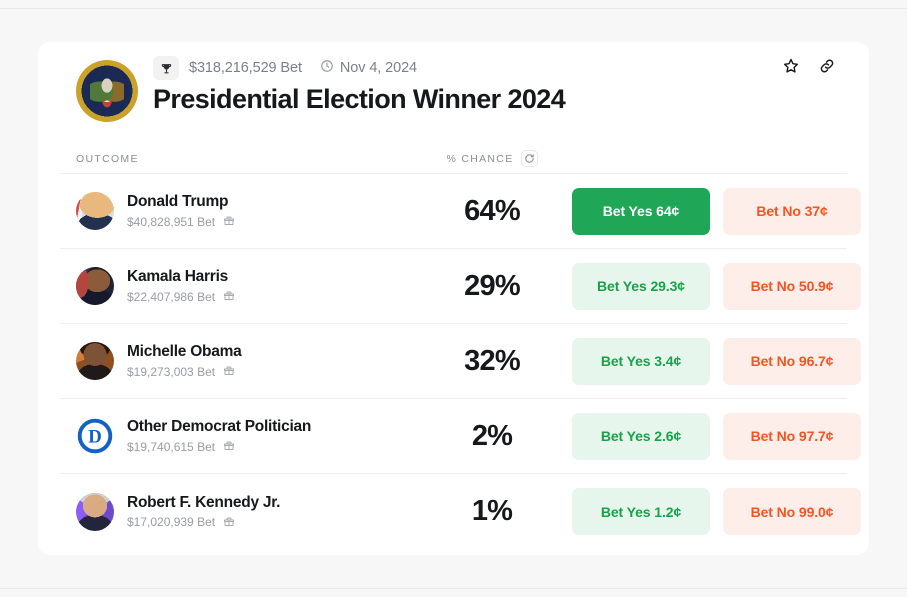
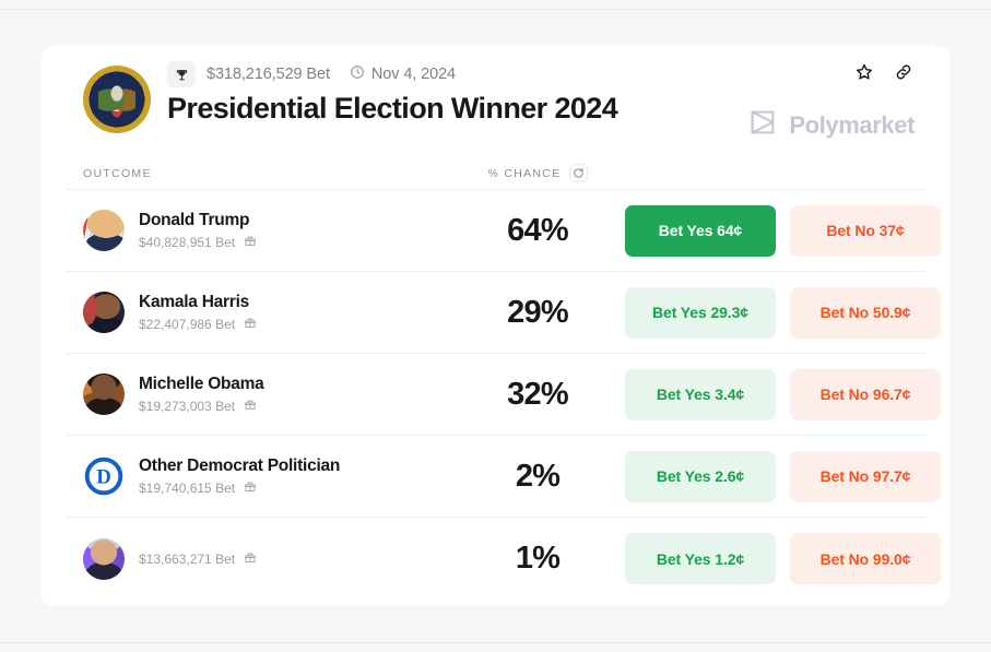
  $318,216,529 Bet
  Nov 4, 2024
  Presidential Election Winner 2024
+ Polymarket
  OUTCOME
  % CHANCE
  Donald Trump
  $40,828,951 Bet
  64%
  Bet Yes 64¢
  Bet No 37¢
  Kamala Harris
  $22,407,986 Bet
  29%
  Bet Yes 29.3¢
  Bet No 50.9¢
  Michelle Obama
  $19,273,003 Bet
  32%
  Bet Yes 3.4¢
  Bet No 96.7¢
  D
  Other Democrat Politician
  $19,740,615 Bet
  2%
  Bet Yes 2.6¢
  Bet No 97.7¢
- Robert F. Kennedy Jr.
- $17,020,939 Bet
+ $13,663,271 Bet
  1%
  Bet Yes 1.2¢
  Bet No 99.0¢
